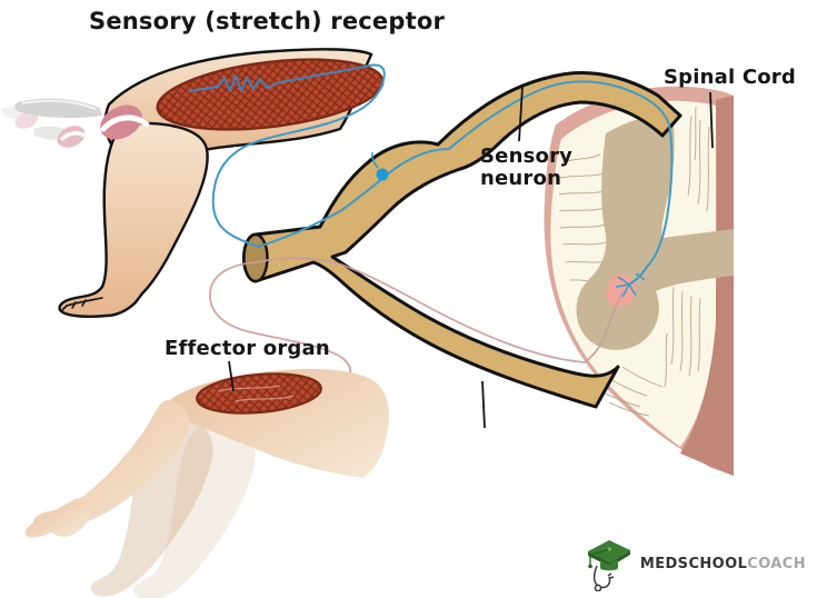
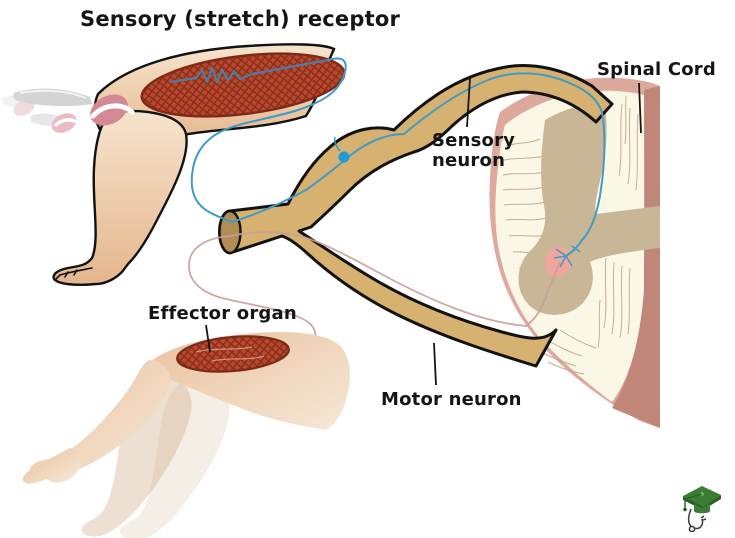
  Sensory (stretch) receptor
  Spinal Cord
  Sensory
  neuron
+ Motor neuron
  Effector organ
- MEDSCHOOLCOACH
